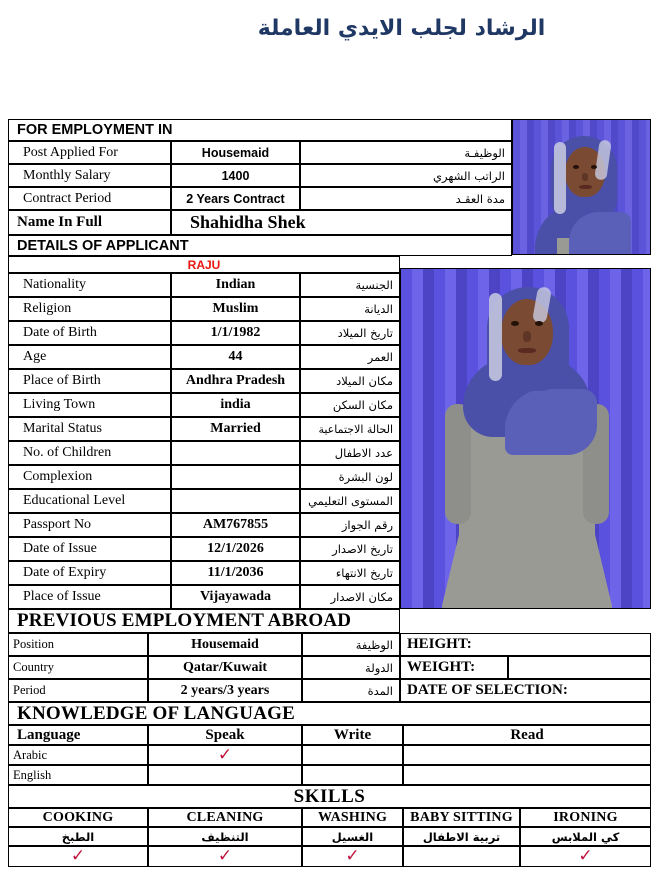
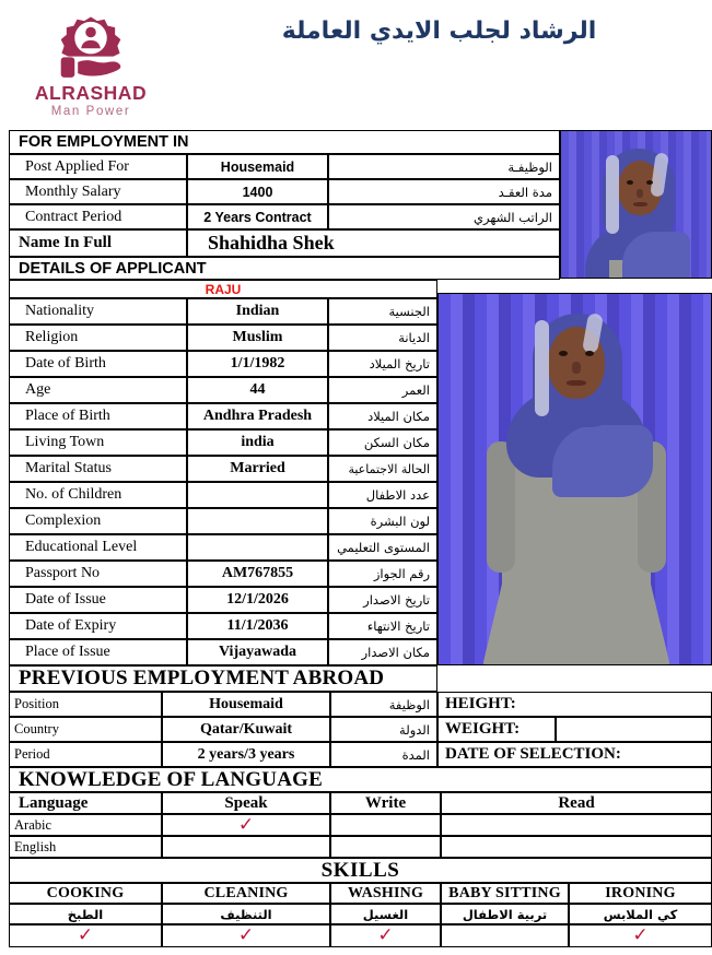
+ ALRASHAD
+ Man Power
  الرشاد لجلب الايدي العاملة
  FOR EMPLOYMENT IN
  Post Applied For
  Housemaid
  الوظيفـة
  Monthly Salary
  1400
- الراتب الشهري
+ مدة العقـد
  Contract Period
  2 Years Contract
- مدة العقـد
+ الراتب الشهري
  Name In Full
  Shahidha Shek
  DETAILS OF APPLICANT
  RAJU
  Nationality
  Indian
  الجنسية
  Religion
  Muslim
  الديانة
  Date of Birth
  1/1/1982
  تاريخ الميلاد
  Age
  44
  العمر
  Place of Birth
  Andhra Pradesh
  مكان الميلاد
  Living Town
  india
  مكان السكن
  Marital Status
  Married
  الحالة الاجتماعية
  No. of Children
  عدد الاطفال
  Complexion
  لون البشرة
  Educational Level
  المستوى التعليمي
  Passport No
  AM767855
  رقم الجواز
  Date of Issue
  12/1/2026
  تاريخ الاصدار
  Date of Expiry
  11/1/2036
  تاريخ الانتهاء
  Place of Issue
  Vijayawada
  مكان الاصدار
  PREVIOUS EMPLOYMENT ABROAD
  Position
  Housemaid
  الوظيفة
  HEIGHT:
  Country
  Qatar/Kuwait
  الدولة
  WEIGHT:
  Period
  2 years/3 years
  المدة
  DATE OF SELECTION:
  KNOWLEDGE OF LANGUAGE
  Language
  Speak
  Write
  Read
  Arabic
  ✓
  English
  SKILLS
  COOKING
  CLEANING
  WASHING
  BABY SITTING
  IRONING
  الطبخ
  التنظيف
  الغسيل
  تربية الاطفال
  كي الملابس
  ✓
  ✓
  ✓
  ✓
